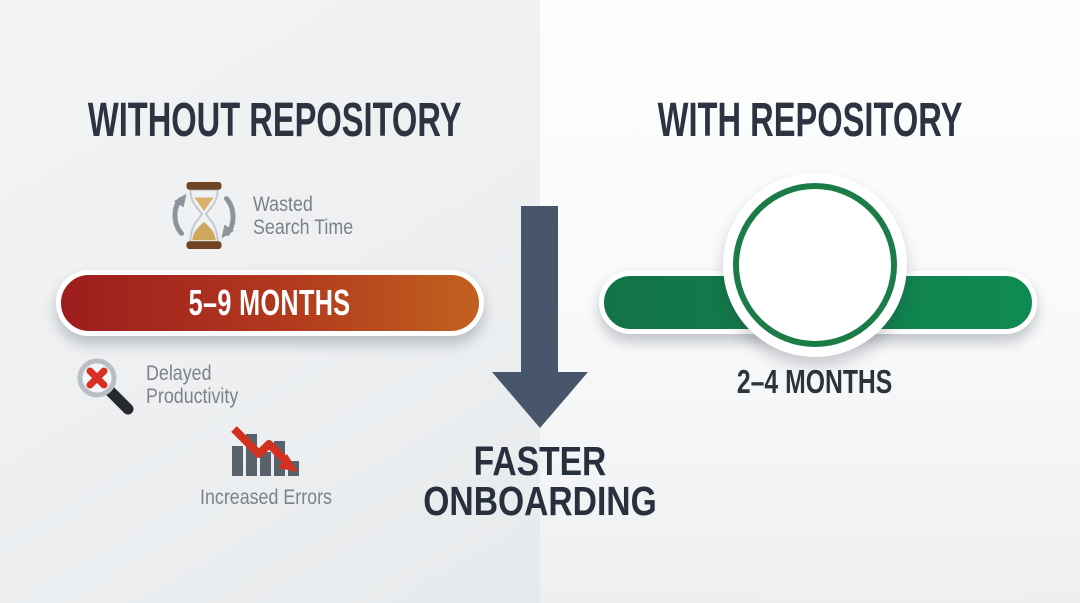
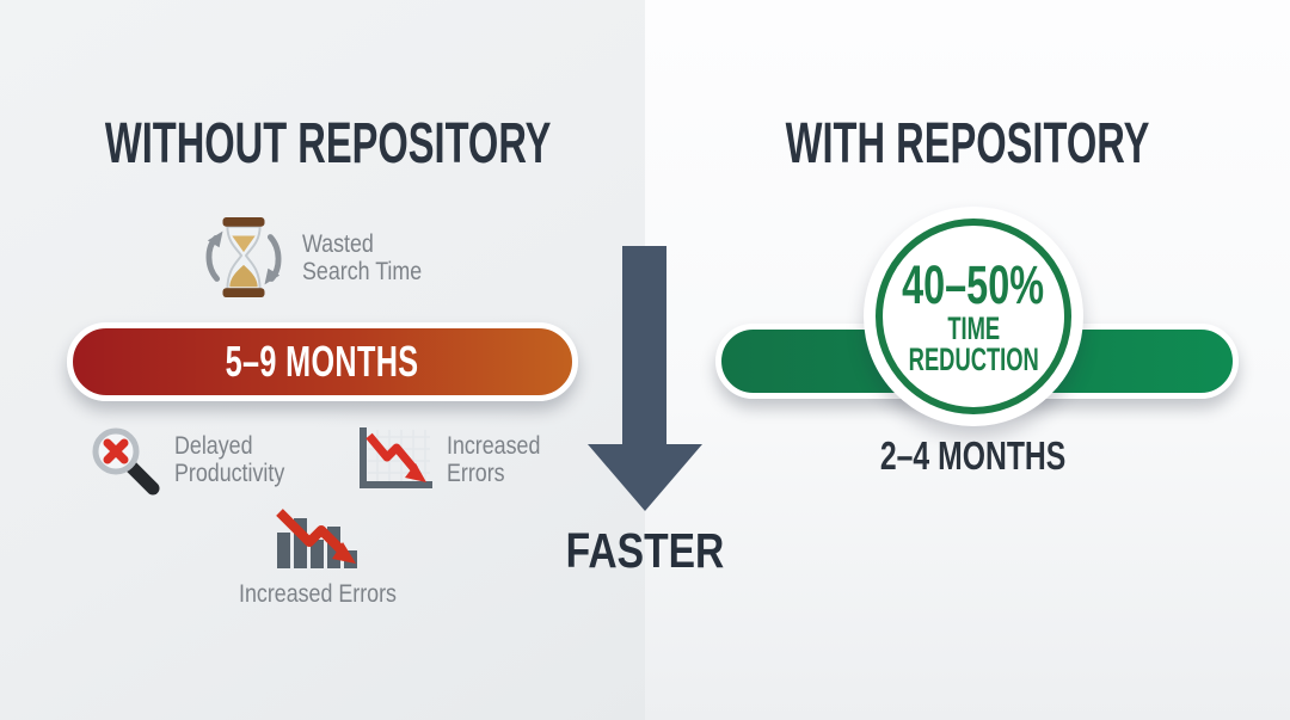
  WITHOUT REPOSITORY
  Wasted
  Search Time
  5–9 MONTHS
  Delayed
  Productivity
+ Increased
+ Errors
  Increased Errors
  FASTER
- ONBOARDING
  WITH REPOSITORY
+ 40–50%
+ TIME
+ REDUCTION
  2–4 MONTHS
